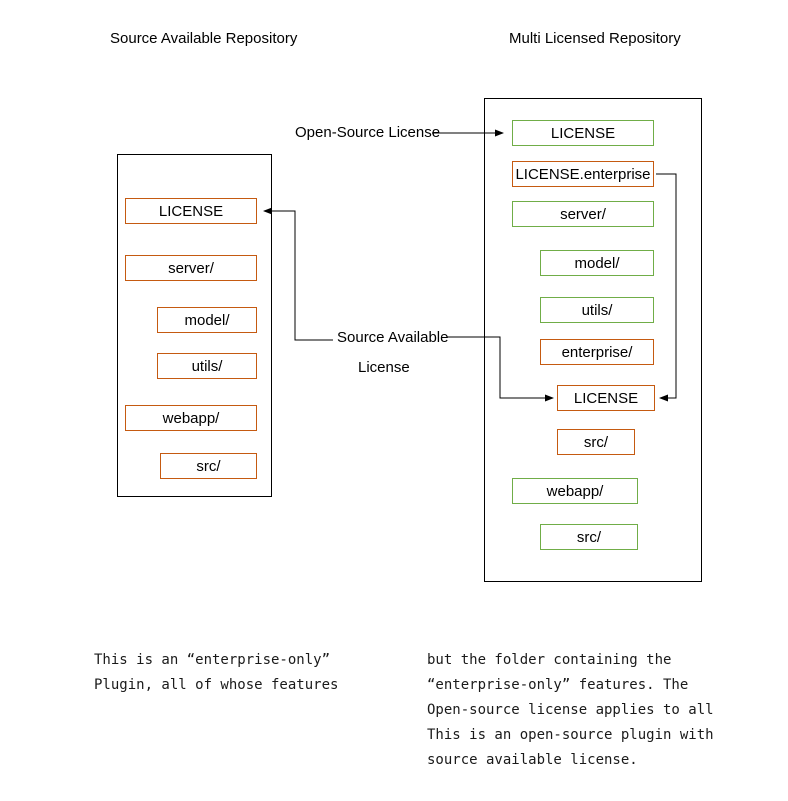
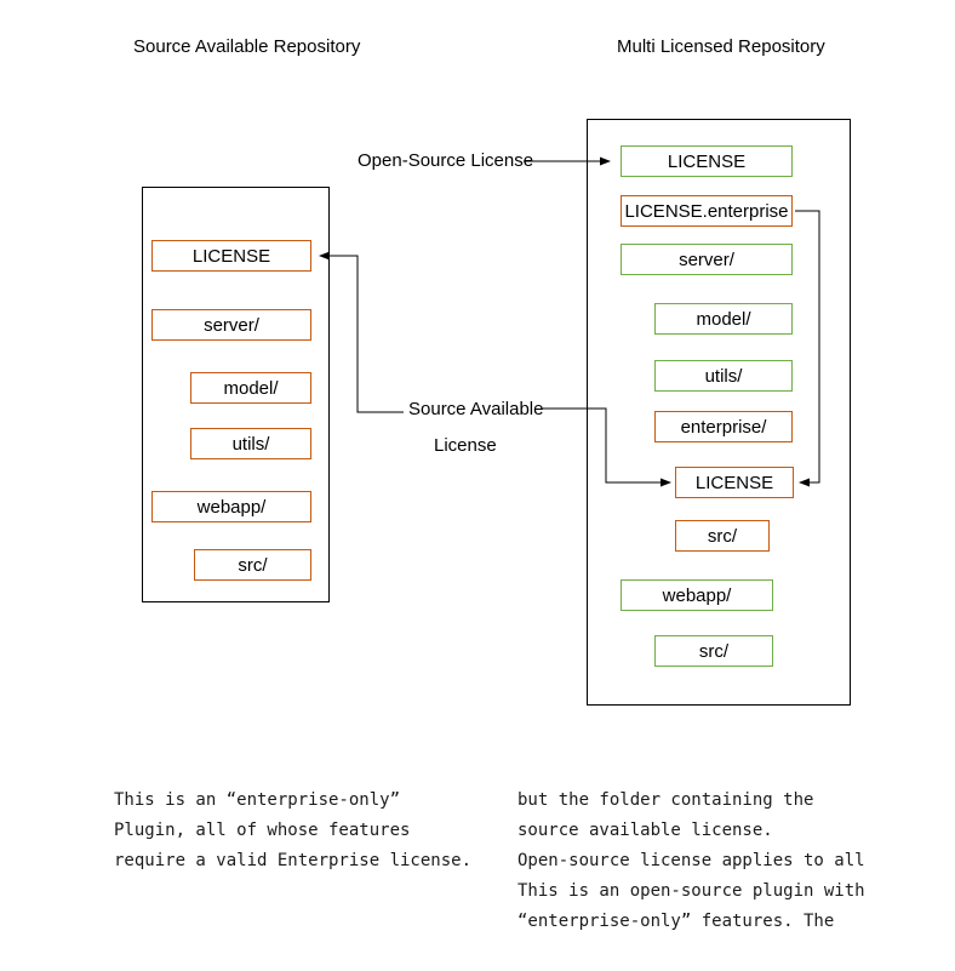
  Source Available Repository
  Multi Licensed Repository
  LICENSE
  server/
  model/
  utils/
  webapp/
  src/
  LICENSE
  LICENSE.enterprise
  server/
  model/
  utils/
  enterprise/
  LICENSE
  src/
  webapp/
  src/
  Open-Source Licens
  Source Available
  License
  This is an “enterprise-only”
  Plugin, all of whose features
+ require a valid Enterprise license.
  but the folder containing the
- “enterprise-only” features. The
+ source available license.
  Open-source license applies to all
  This is an open-source plugin with
- source available license.
+ “enterprise-only” features. The
